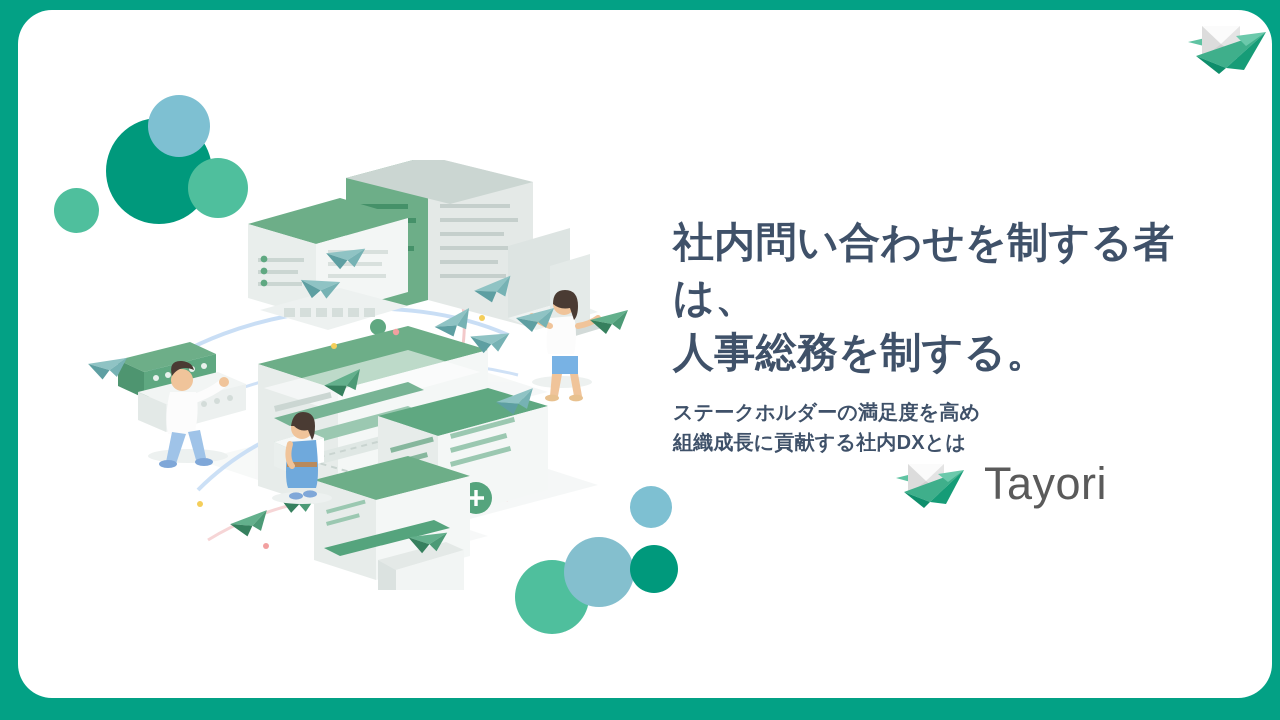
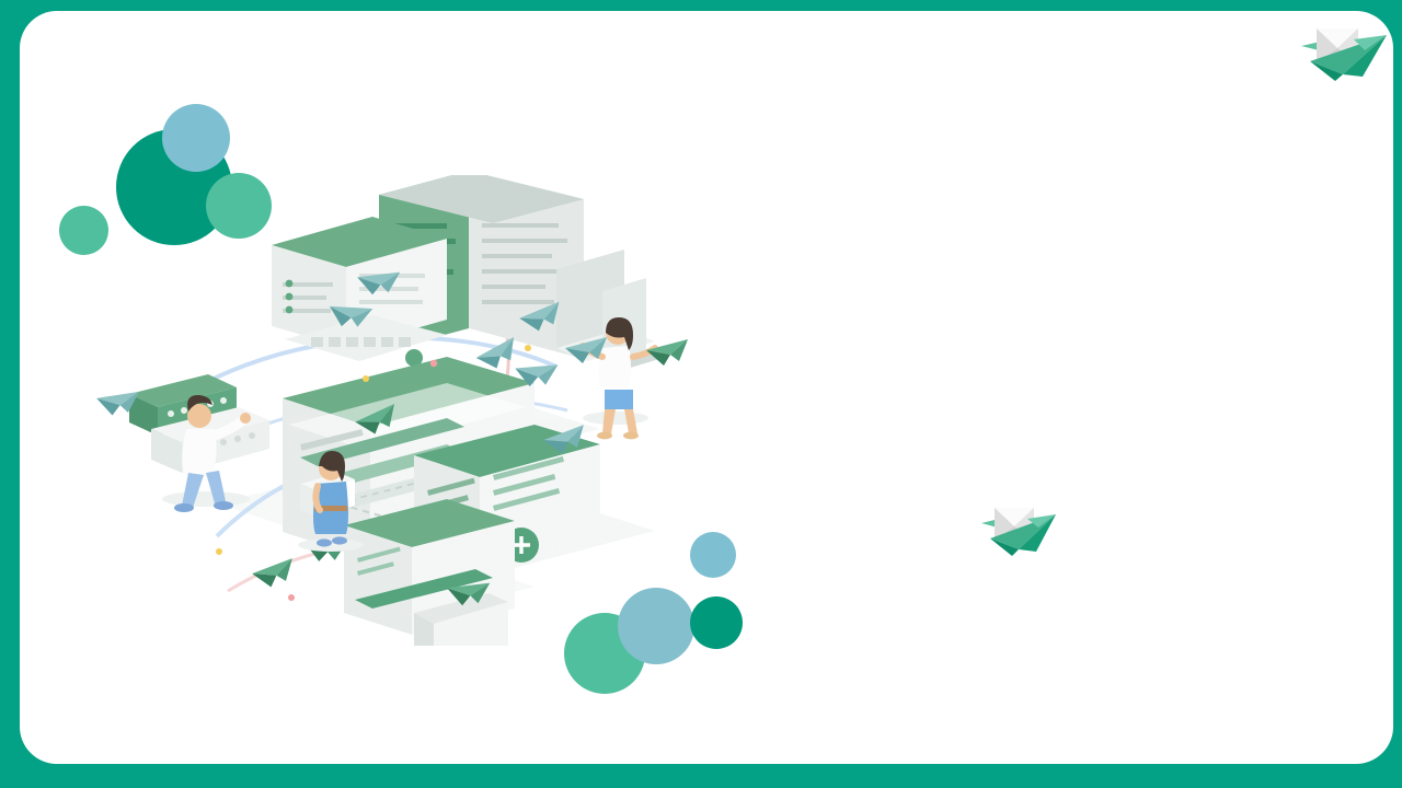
- 社内問い合わせを制する者は、
- 人事総務を制する。
- ステークホルダーの満足度を高め
- 組織成長に貢献する社内DXとは
- Tayori
